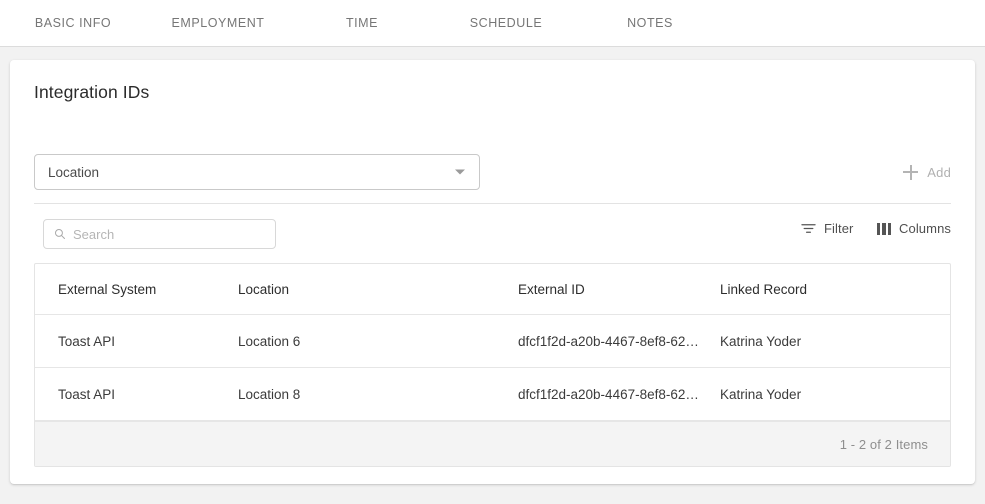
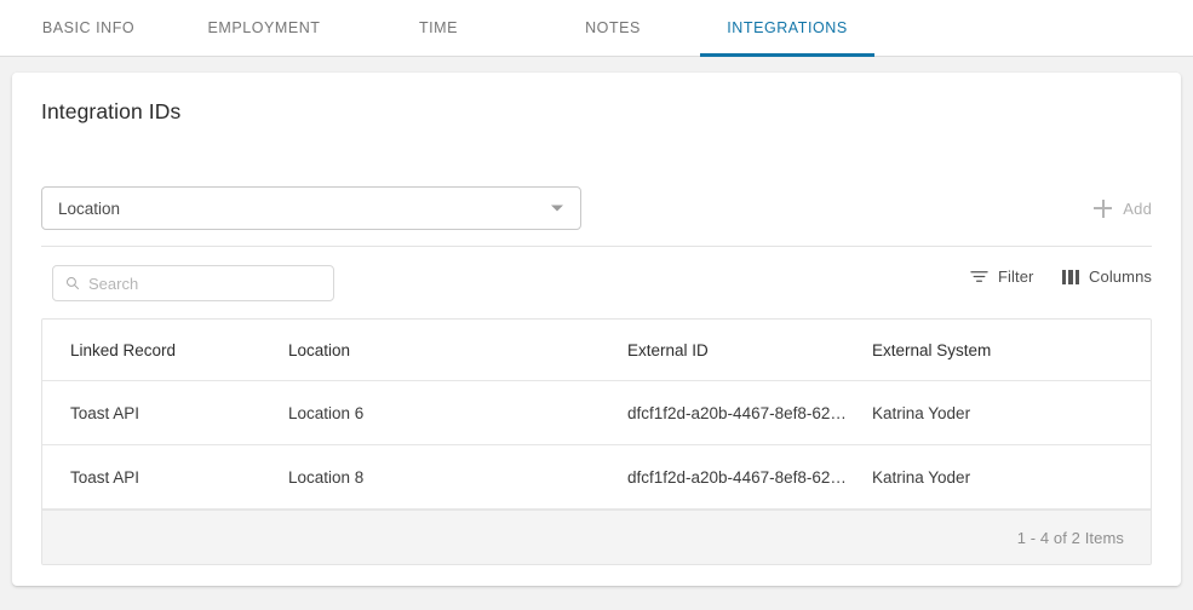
  BASIC INFO
  EMPLOYMENT
  TIME
- SCHEDULE
  NOTES
+ INTEGRATIONS
  Integration IDs
  Location
  Add
  Search
  Filter
  Columns
- External System
+ Linked Record
  Location
  External ID
- Linked Record
+ External System
  Toast API
  Location 6
  dfcf1f2d-a20b-4467-8ef8-62…
  Katrina Yoder
  Toast API
  Location 8
  dfcf1f2d-a20b-4467-8ef8-62…
  Katrina Yoder
- 1 - 2 of 2 Items
+ 1 - 4 of 2 Items
